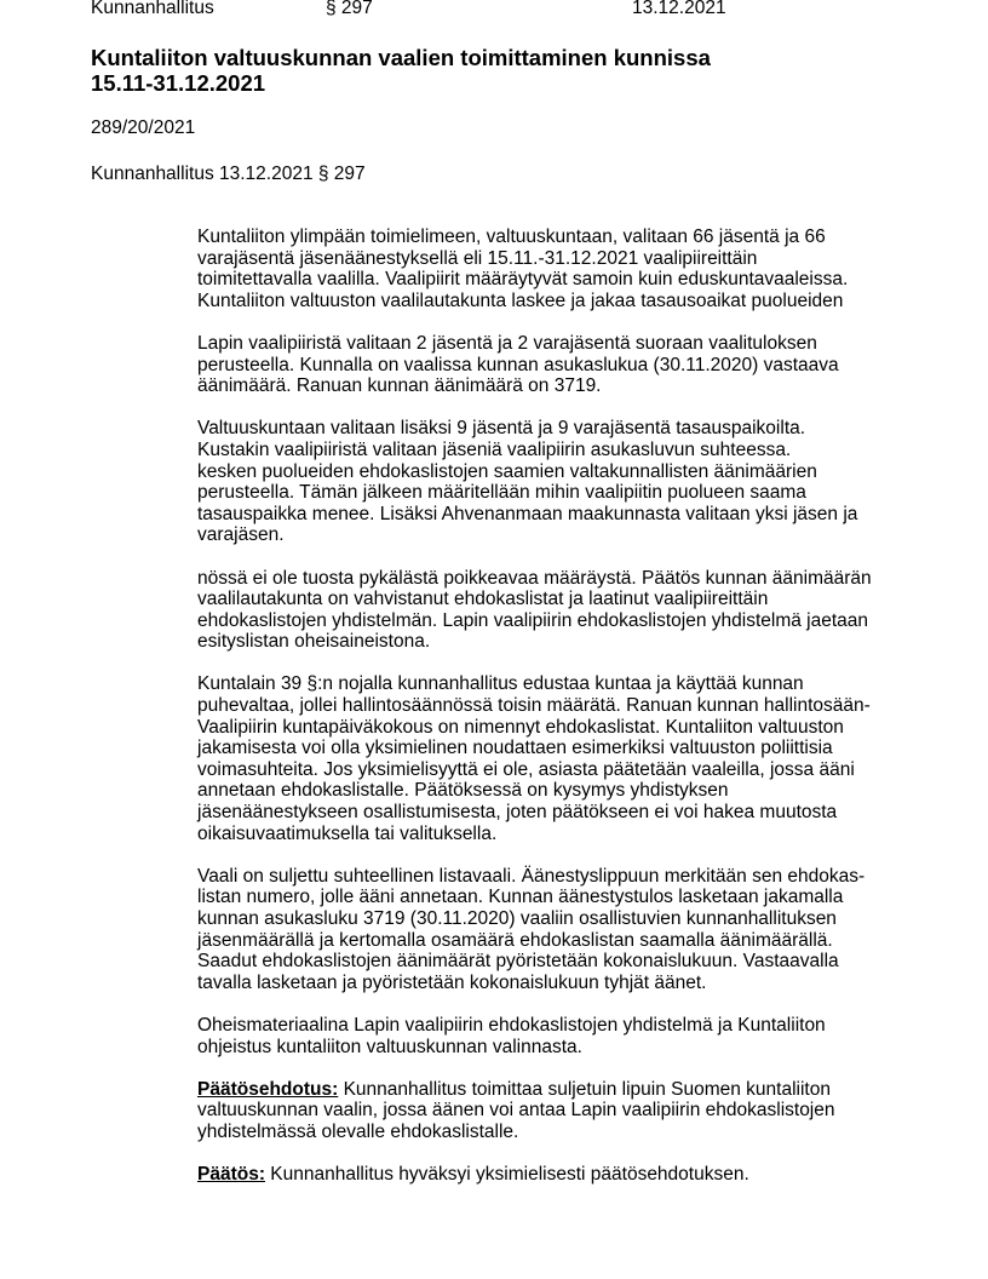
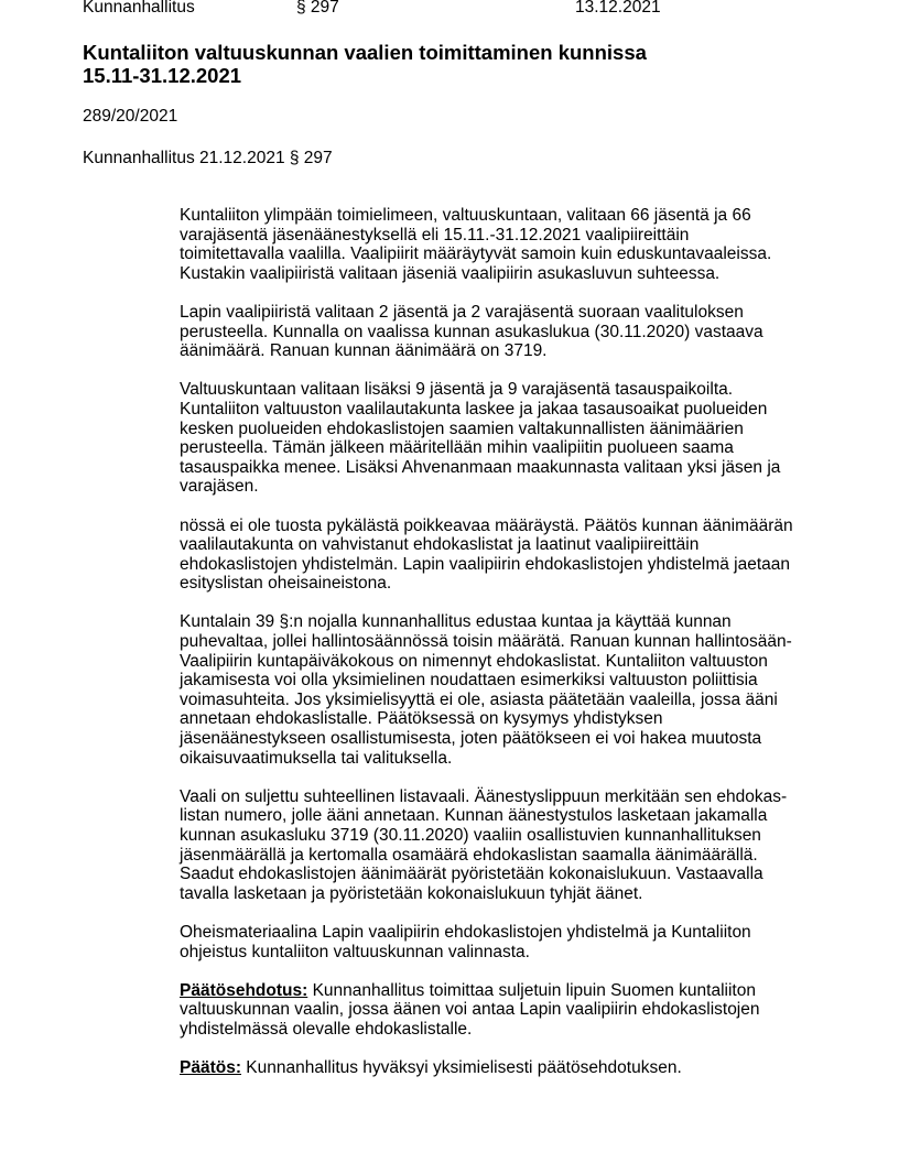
  Kunnanhallitus
  § 297
  13.12.2021
  Kuntaliiton valtuuskunnan vaalien toimittaminen kunnissa
  15.11-31.12.2021
  289/20/2021
- Kunnanhallitus 13.12.2021 § 297
+ Kunnanhallitus 21.12.2021 § 297
  Kuntaliiton ylimpään toimielimeen, valtuuskuntaan, valitaan 66 jäsentä ja 66
  varajäsentä jäsenäänestyksellä eli 15.11.-31.12.2021 vaalipiireittäin
  toimitettavalla vaalilla. Vaalipiirit määräytyvät samoin kuin eduskuntavaaleissa.
- Kuntaliiton valtuuston vaalilautakunta laskee ja jakaa tasausoaikat puolueiden
+ Kustakin vaalipiiristä valitaan jäseniä vaalipiirin asukasluvun suhteessa.
  Lapin vaalipiiristä valitaan 2 jäsentä ja 2 varajäsentä suoraan vaalituloksen
  perusteella. Kunnalla on vaalissa kunnan asukaslukua (30.11.2020) vastaava
  äänimäärä. Ranuan kunnan äänimäärä on 3719.
  Valtuuskuntaan valitaan lisäksi 9 jäsentä ja 9 varajäsentä tasauspaikoilta.
- Kustakin vaalipiiristä valitaan jäseniä vaalipiirin asukasluvun suhteessa.
+ Kuntaliiton valtuuston vaalilautakunta laskee ja jakaa tasausoaikat puolueiden
  kesken puolueiden ehdokaslistojen saamien valtakunnallisten äänimäärien
  perusteella. Tämän jälkeen määritellään mihin vaalipiitin puolueen saama
  tasauspaikka menee. Lisäksi Ahvenanmaan maakunnasta valitaan yksi jäsen ja
  varajäsen.
  nössä ei ole tuosta pykälästä poikkeavaa määräystä. Päätös kunnan äänimäärän
  vaalilautakunta on vahvistanut ehdokaslistat ja laatinut vaalipiireittäin
  ehdokaslistojen yhdistelmän. Lapin vaalipiirin ehdokaslistojen yhdistelmä jaetaan
  esityslistan oheisaineistona.
  Kuntalain 39 §:n nojalla kunnanhallitus edustaa kuntaa ja käyttää kunnan
  puhevaltaa, jollei hallintosäännössä toisin määrätä. Ranuan kunnan hallintosään-
  Vaalipiirin kuntapäiväkokous on nimennyt ehdokaslistat. Kuntaliiton valtuuston
  jakamisesta voi olla yksimielinen noudattaen esimerkiksi valtuuston poliittisia
  voimasuhteita. Jos yksimielisyyttä ei ole, asiasta päätetään vaaleilla, jossa ääni
  annetaan ehdokaslistalle. Päätöksessä on kysymys yhdistyksen
  jäsenäänestykseen osallistumisesta, joten päätökseen ei voi hakea muutosta
  oikaisuvaatimuksella tai valituksella.
  Vaali on suljettu suhteellinen listavaali. Äänestyslippuun merkitään sen ehdokas-
  listan numero, jolle ääni annetaan. Kunnan äänestystulos lasketaan jakamalla
  kunnan asukasluku 3719 (30.11.2020) vaaliin osallistuvien kunnanhallituksen
  jäsenmäärällä ja kertomalla osamäärä ehdokaslistan saamalla äänimäärällä.
  Saadut ehdokaslistojen äänimäärät pyöristetään kokonaislukuun. Vastaavalla
  tavalla lasketaan ja pyöristetään kokonaislukuun tyhjät äänet.
  Oheismateriaalina Lapin vaalipiirin ehdokaslistojen yhdistelmä ja Kuntaliiton
  ohjeistus kuntaliiton valtuuskunnan valinnasta.
  Päätösehdotus: Kunnanhallitus toimittaa suljetuin lipuin Suomen kuntaliiton
  valtuuskunnan vaalin, jossa äänen voi antaa Lapin vaalipiirin ehdokaslistojen
  yhdistelmässä olevalle ehdokaslistalle.
  Päätös: Kunnanhallitus hyväksyi yksimielisesti päätösehdotuksen.
